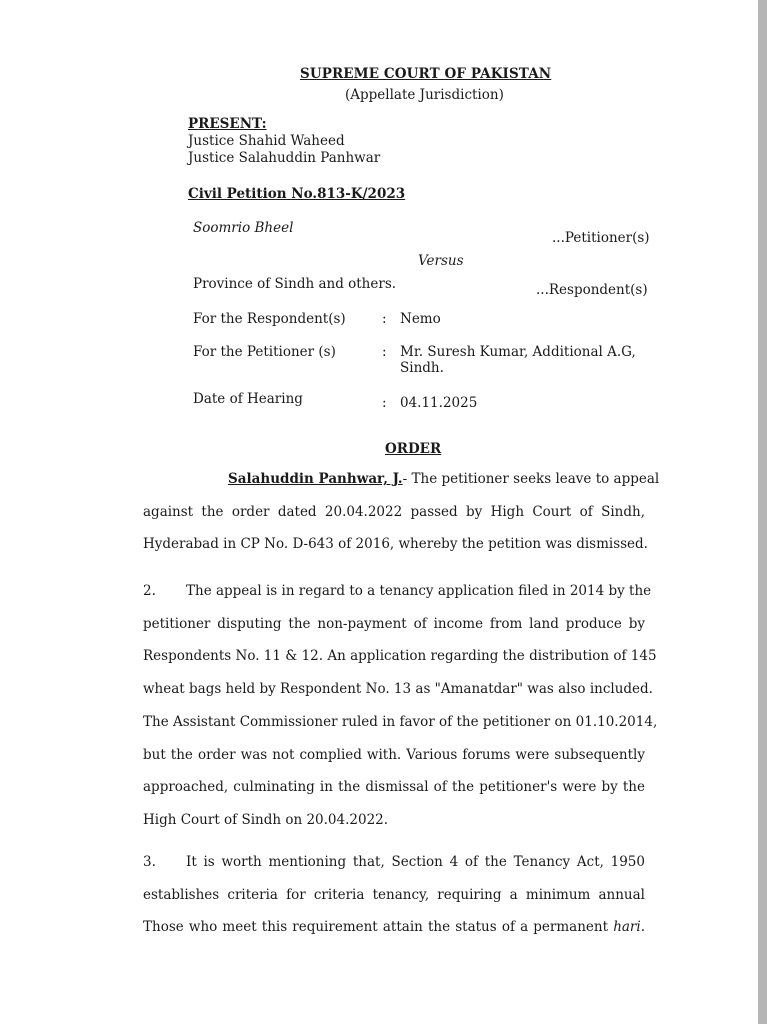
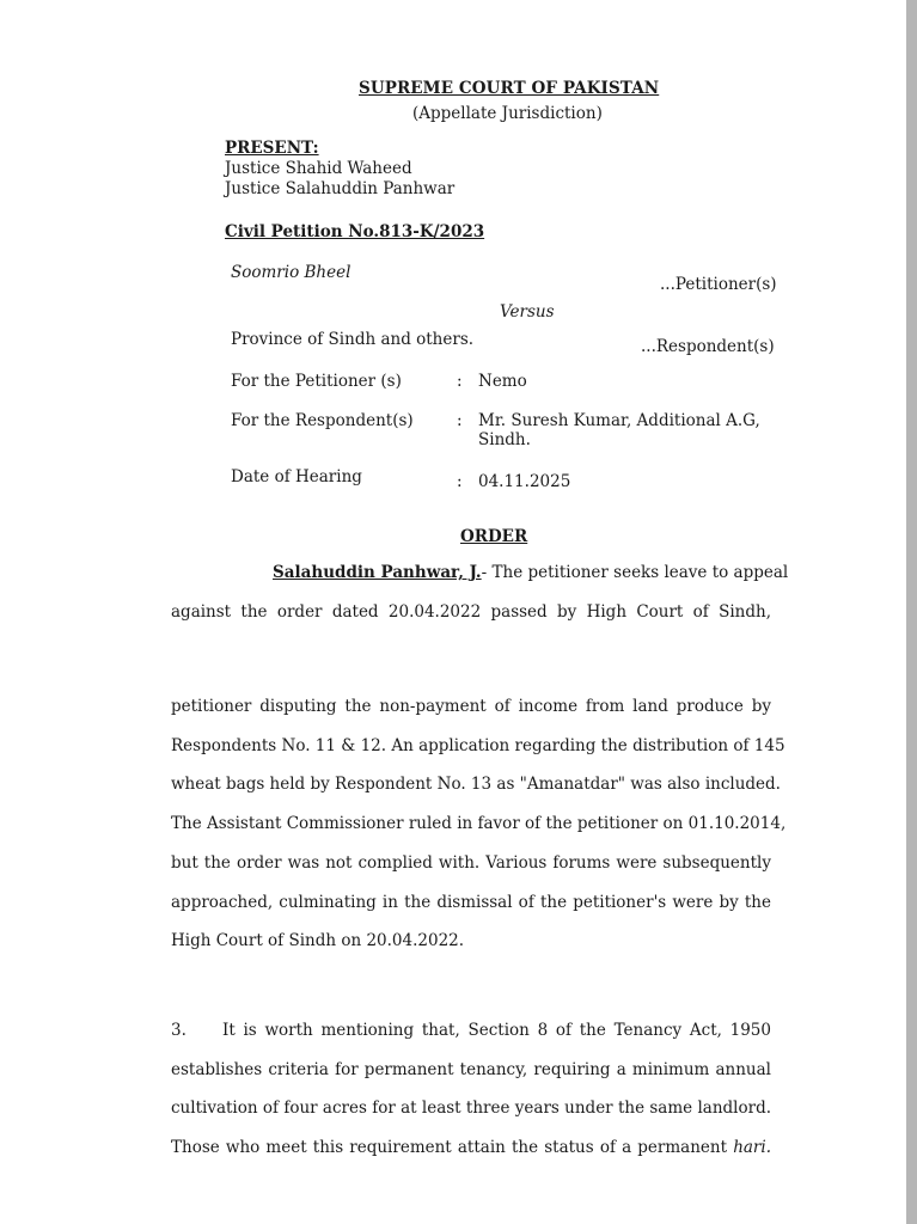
  SUPREME COURT OF PAKISTAN
  (Appellate Jurisdiction)
  PRESENT:
  Justice Shahid Waheed
  Justice Salahuddin Panhwar
  Civil Petition No.813-K/2023
  Soomrio Bheel
  ...Petitioner(s)
  Versus
  Province of Sindh and others.
  ...Respondent(s)
- For the Respondent(s)
+ For the Petitioner (s)
  :
  Nemo
- For the Petitioner (s)
+ For the Respondent(s)
  :
  Mr. Suresh Kumar, Additional A.G,
  Sindh.
  Date of Hearing
  :
  04.11.2025
  ORDER
  Salahuddin Panhwar, J.- The petitioner seeks leave to appeal
  against the order dated 20.04.2022 passed by High Court of Sindh,
- Hyderabad in CP No. D-643 of 2016, whereby the petition was dismissed.
- 2. The appeal is in regard to a tenancy application filed in 2014 by the
  petitioner disputing the non-payment of income from land produce by
  Respondents No. 11 & 12. An application regarding the distribution of 145
  wheat bags held by Respondent No. 13 as "Amanatdar" was also included.
  The Assistant Commissioner ruled in favor of the petitioner on 01.10.2014,
  but the order was not complied with. Various forums were subsequently
  approached, culminating in the dismissal of the petitioner's were by the
  High Court of Sindh on 20.04.2022.
- 3. It is worth mentioning that, Section 4 of the Tenancy Act, 1950
+ 3. It is worth mentioning that, Section 8 of the Tenancy Act, 1950
- establishes criteria for criteria tenancy, requiring a minimum annual
+ establishes criteria for permanent tenancy, requiring a minimum annual
+ cultivation of four acres for at least three years under the same landlord.
  Those who meet this requirement attain the status of a permanent hari.
